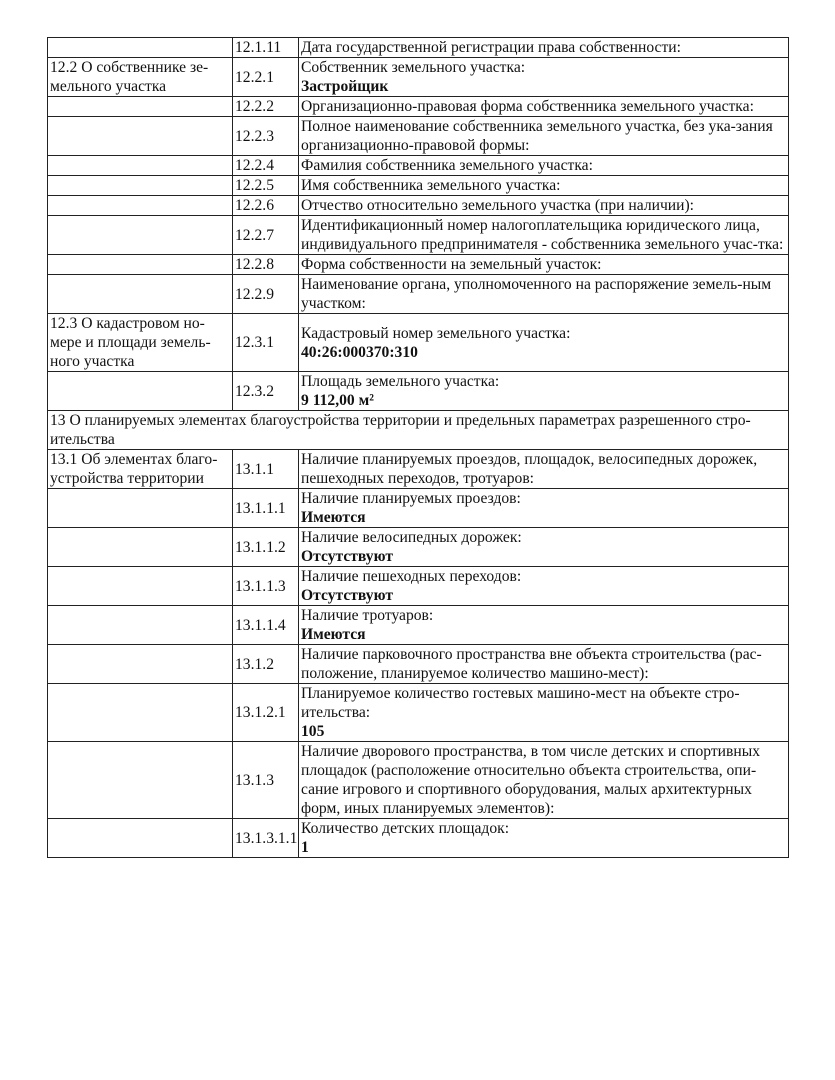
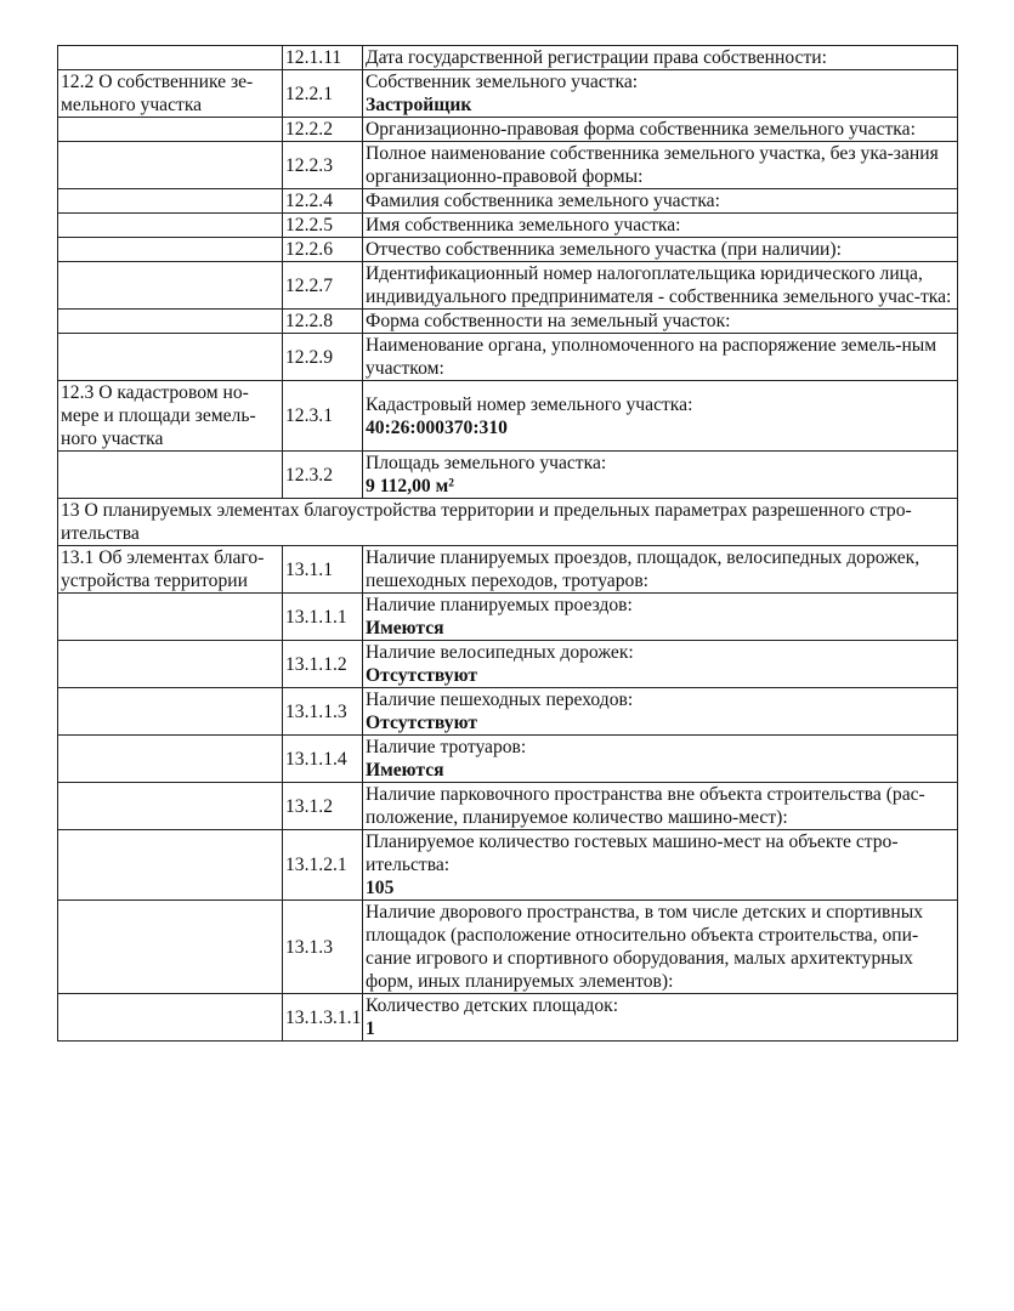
  	12.1.11	Дата государственной регистрации права собственности:
  12.2 О собственнике зе-мельного участка	12.2.1	Собственник земельного участка:Застройщик
  	12.2.2	Организационно-правовая форма собственника земельного участка:
  	12.2.3	Полное наименование собственника земельного участка, без ука-зания организационно-правовой формы:
  	12.2.4	Фамилия собственника земельного участка:
  	12.2.5	Имя собственника земельного участка:
- 	12.2.6	Отчество относительно земельного участка (при наличии):
+ 	12.2.6	Отчество собственника земельного участка (при наличии):
  	12.2.7	Идентификационный номер налогоплательщика юридического лица, индивидуального предпринимателя - собственника земельного учас-тка:
  	12.2.8	Форма собственности на земельный участок:
  	12.2.9	Наименование органа, уполномоченного на распоряжение земель-ным участком:
  12.3 О кадастровом но-мере и площади земель-ного участка	12.3.1	Кадастровый номер земельного участка:40:26:000370:310
  	12.3.2	Площадь земельного участка:9 112,00 м²
  13 О планируемых элементах благоустройства территории и предельных параметрах разрешенного стро-ительства
  13.1 Об элементах благо-устройства территории	13.1.1	Наличие планируемых проездов, площадок, велосипедных дорожек, пешеходных переходов, тротуаров:
  	13.1.1.1	Наличие планируемых проездов:Имеются
  	13.1.1.2	Наличие велосипедных дорожек:Отсутствуют
  	13.1.1.3	Наличие пешеходных переходов:Отсутствуют
  	13.1.1.4	Наличие тротуаров:Имеются
  	13.1.2	Наличие парковочного пространства вне объекта строительства (рас-положение, планируемое количество машино-мест):
  	13.1.2.1	Планируемое количество гостевых машино-мест на объекте стро-ительства:105
  	13.1.3	Наличие дворового пространства, в том числе детских и спортивных площадок (расположение относительно объекта строительства, опи-сание игрового и спортивного оборудования, малых архитектурных форм, иных планируемых элементов):
  	13.1.3.1.1	Количество детских площадок:1
